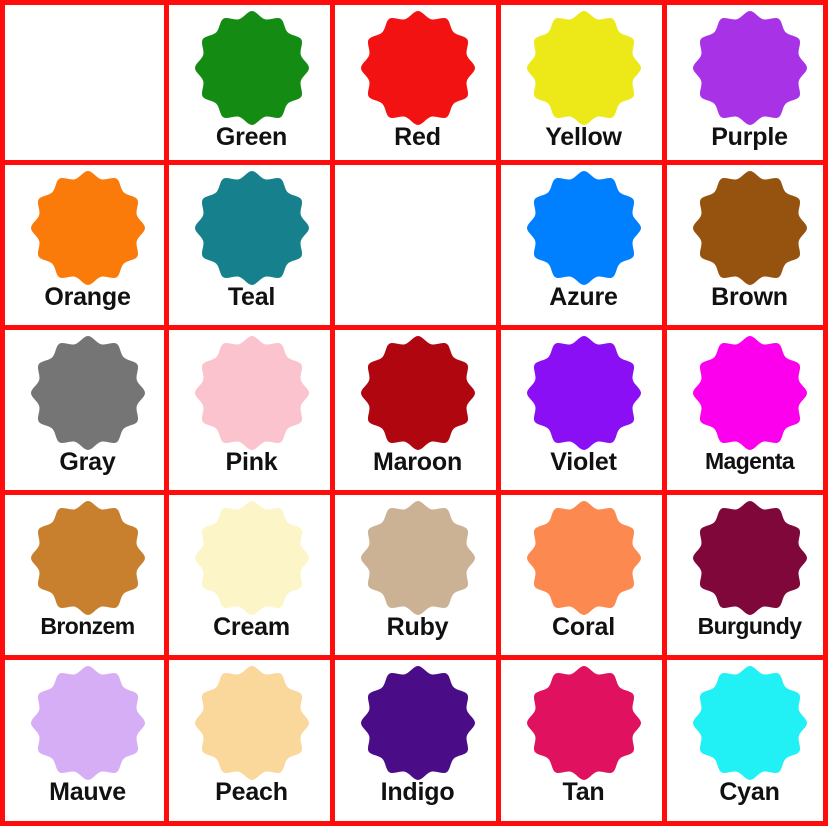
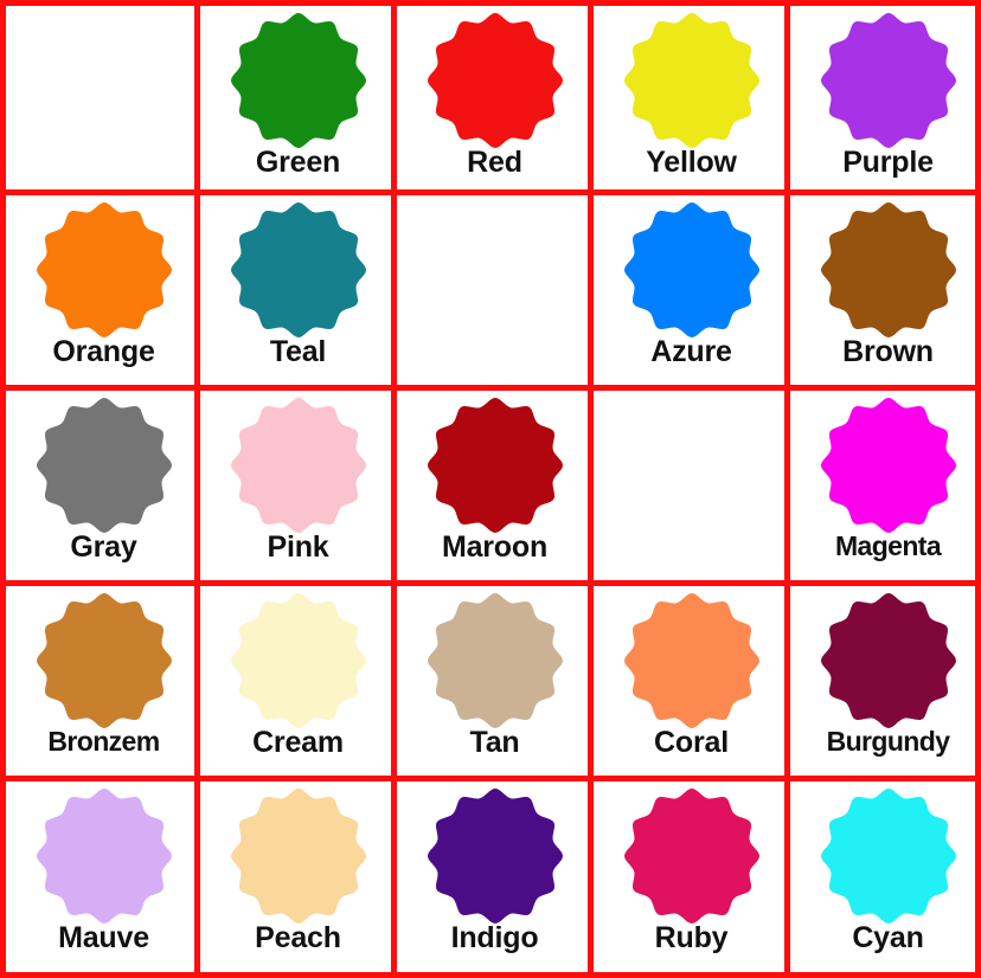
  Green
  Red
  Yellow
  Purple
  Orange
  Teal
  Azure
  Brown
  Gray
  Pink
  Maroon
- Violet
  Magenta
  Bronzem
  Cream
- Ruby
+ Tan
  Coral
  Burgundy
  Mauve
  Peach
  Indigo
- Tan
+ Ruby
  Cyan
